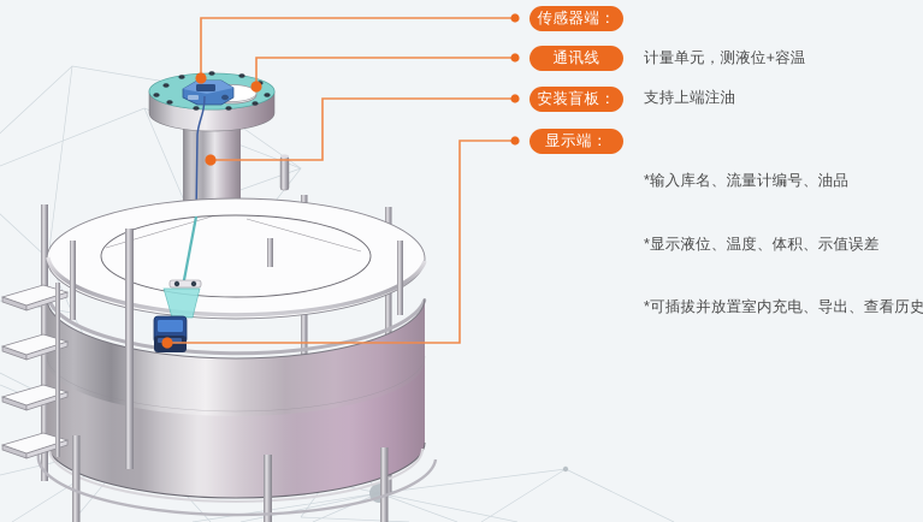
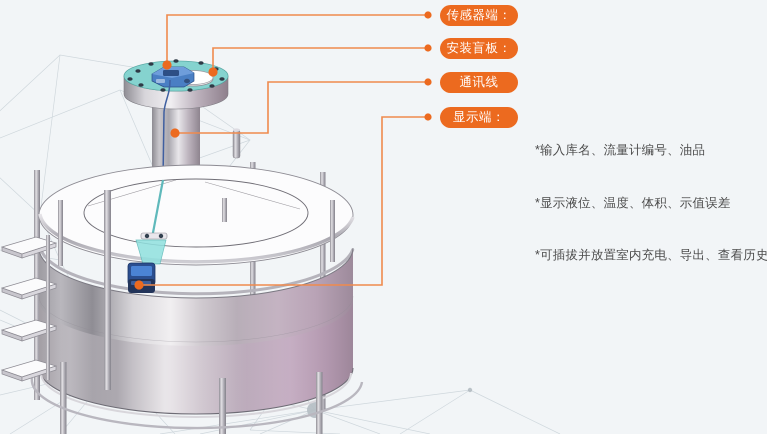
  传感器端：
- 计量单元，测液位+容温
- 通讯线
+ 安装盲板：
- 支持上端注油
- 安装盲板：
+ 通讯线
  显示端：
  *输入库名、流量计编号、油品
  *显示液位、温度、体积、示值误差
  *可插拔并放置室内充电、导出、查看历史
